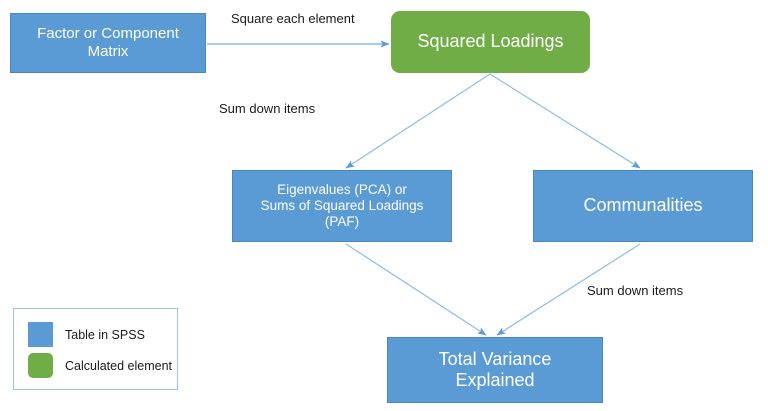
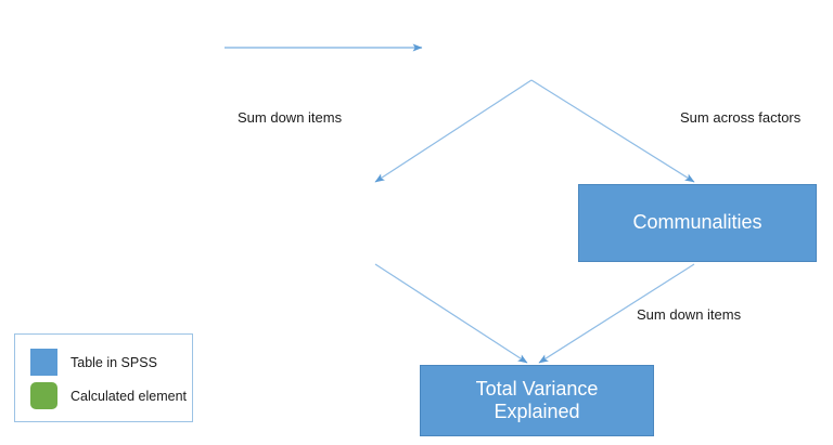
- Factor or Component
- Matrix
- Squared Loadings
- Eigenvalues (PCA) or
- Sums of Squared Loadings
- (PAF)
  Communalities
  Total Variance
  Explained
- Square each element
  Sum down items
+ Sum across factors
  Sum down items
  Table in SPSS
  Calculated element
